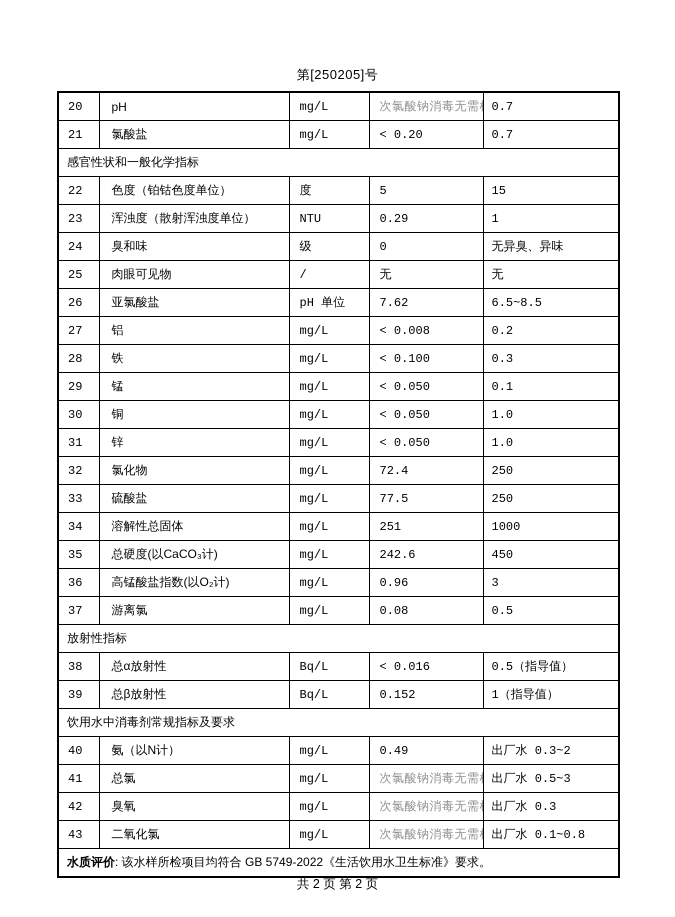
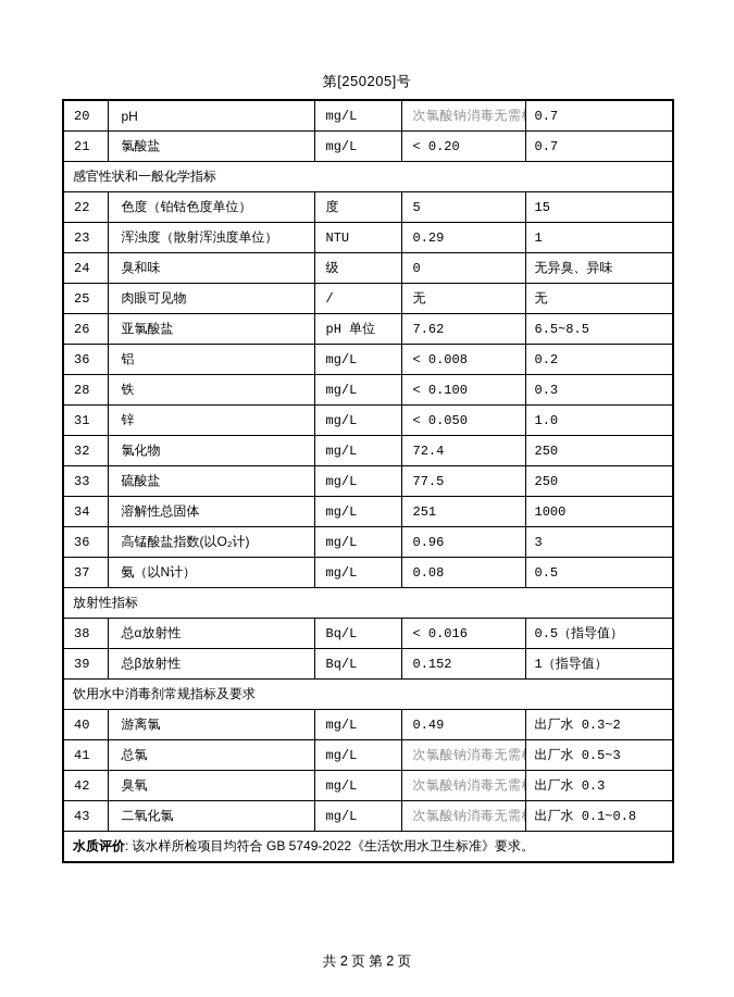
  第[250205]号
  20	pH	mg/L	次氯酸钠消毒无需	0.7
  21	氯酸盐	mg/L	< 0.20	0.7
  感官性状和一般化学指标
  22	色度（铂钴色度单位）	度	5	15
  23	浑浊度（散射浑浊度单位）	NTU	0.29	1
  24	臭和味	级	0	无异臭、异味
  25	肉眼可见物	/	无	无
  26	亚氯酸盐	pH 单位	7.62	6.5~8.5
- 27	铝	mg/L	< 0.008	0.2
+ 36	铝	mg/L	< 0.008	0.2
  28	铁	mg/L	< 0.100	0.3
- 29	锰	mg/L	< 0.050	0.1
- 30	铜	mg/L	< 0.050	1.0
  31	锌	mg/L	< 0.050	1.0
  32	氯化物	mg/L	72.4	250
  33	硫酸盐	mg/L	77.5	250
  34	溶解性总固体	mg/L	251	1000
- 35	总硬度(以CaCO₃计)	mg/L	242.6	450
  36	高锰酸盐指数(以O₂计)	mg/L	0.96	3
- 37	游离氯	mg/L	0.08	0.5
+ 37	氨（以N计）	mg/L	0.08	0.5
  放射性指标
  38	总α放射性	Bq/L	< 0.016	0.5（指导值）
  39	总β放射性	Bq/L	0.152	1（指导值）
  饮用水中消毒剂常规指标及要求
- 40	氨（以N计）	mg/L	0.49	出厂水 0.3~2
+ 40	游离氯	mg/L	0.49	出厂水 0.3~2
  41	总氯	mg/L	次氯酸钠消毒无需	出厂水 0.5~3
  42	臭氧	mg/L	次氯酸钠消毒无需	出厂水 0.3
  43	二氧化氯	mg/L	次氯酸钠消毒无需	出厂水 0.1~0.8
  水质评价: 该水样所检项目均符合 GB 5749-2022《生活饮用水卫生标准》要求。
  共 2 页 第 2 页
